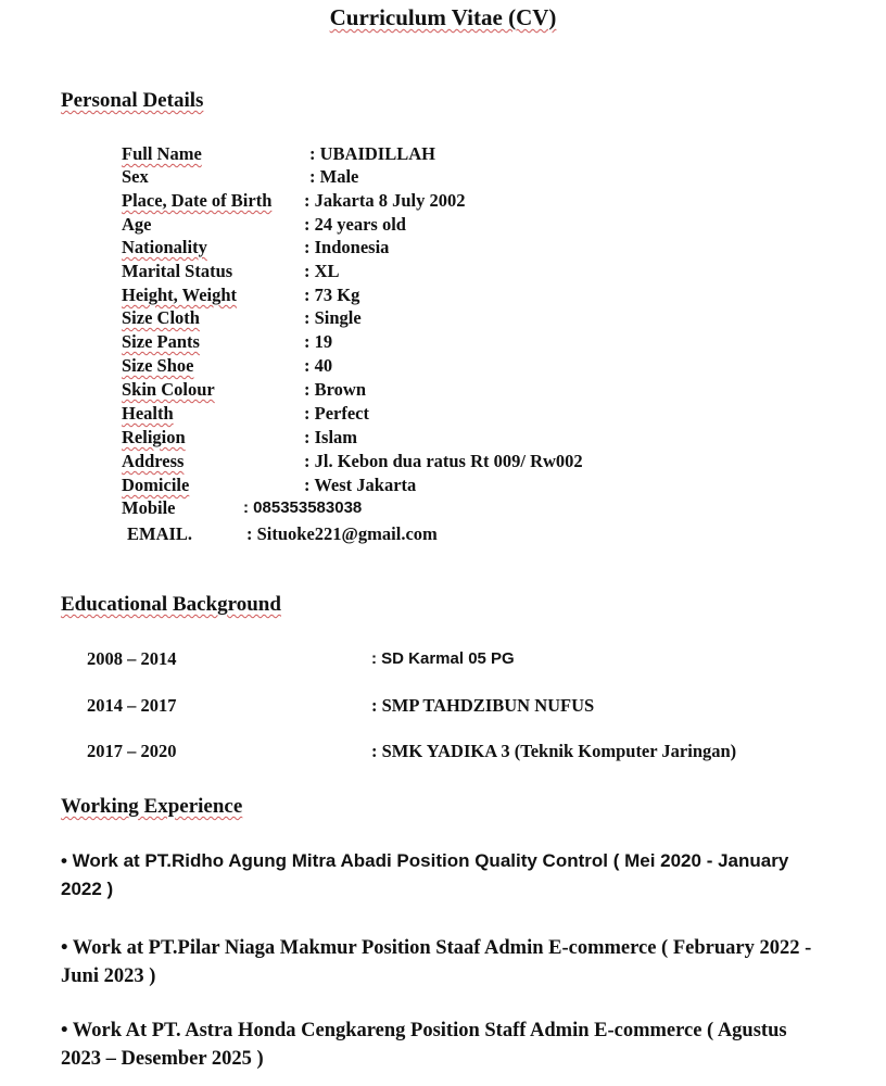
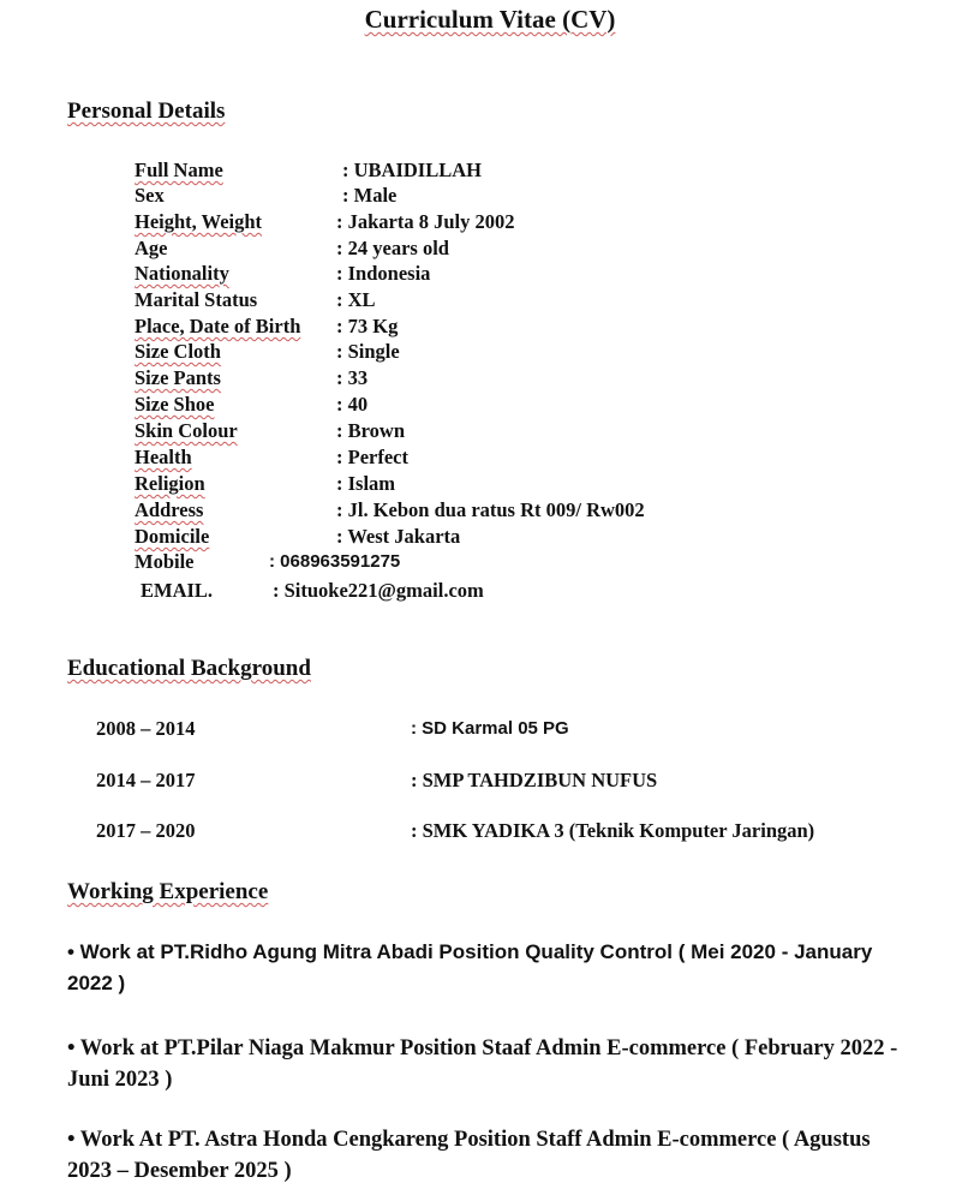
  Curriculum Vitae (CV)
  Personal Details
  Full Name
  : UBAIDILLAH
  Sex
  : Male
- Place, Date of Birth
+ Height, Weight
  : Jakarta 8 July 2002
  Age
  : 24 years old
  Nationality
  : Indonesia
  Marital Status
  : XL
- Height, Weight
+ Place, Date of Birth
  : 73 Kg
  Size Cloth
  : Single
  Size Pants
- : 19
+ : 33
  Size Shoe
  : 40
  Skin Colour
  : Brown
  Health
  : Perfect
  Religion
  : Islam
  Address
  : Jl. Kebon dua ratus Rt 009/ Rw002
  Domicile
  : West Jakarta
  Mobile
- : 085353583038
+ : 068963591275
  EMAIL.
  : Situoke221@gmail.com
  Educational Background
  2008 – 2014
  : SD Karmal 05 PG
  2014 – 2017
  : SMP TAHDZIBUN NUFUS
  2017 – 2020
  : SMK YADIKA 3 (Teknik Komputer Jaringan)
  Working Experience
  • Work at PT.Ridho Agung Mitra Abadi Position Quality Control ( Mei 2020 - January 2022 )
  • Work at PT.Pilar Niaga Makmur Position Staaf Admin E-commerce ( February 2022 - Juni 2023 )
  • Work At PT. Astra Honda Cengkareng Position Staff Admin E-commerce ( Agustus 2023 – Desember 2025 )
